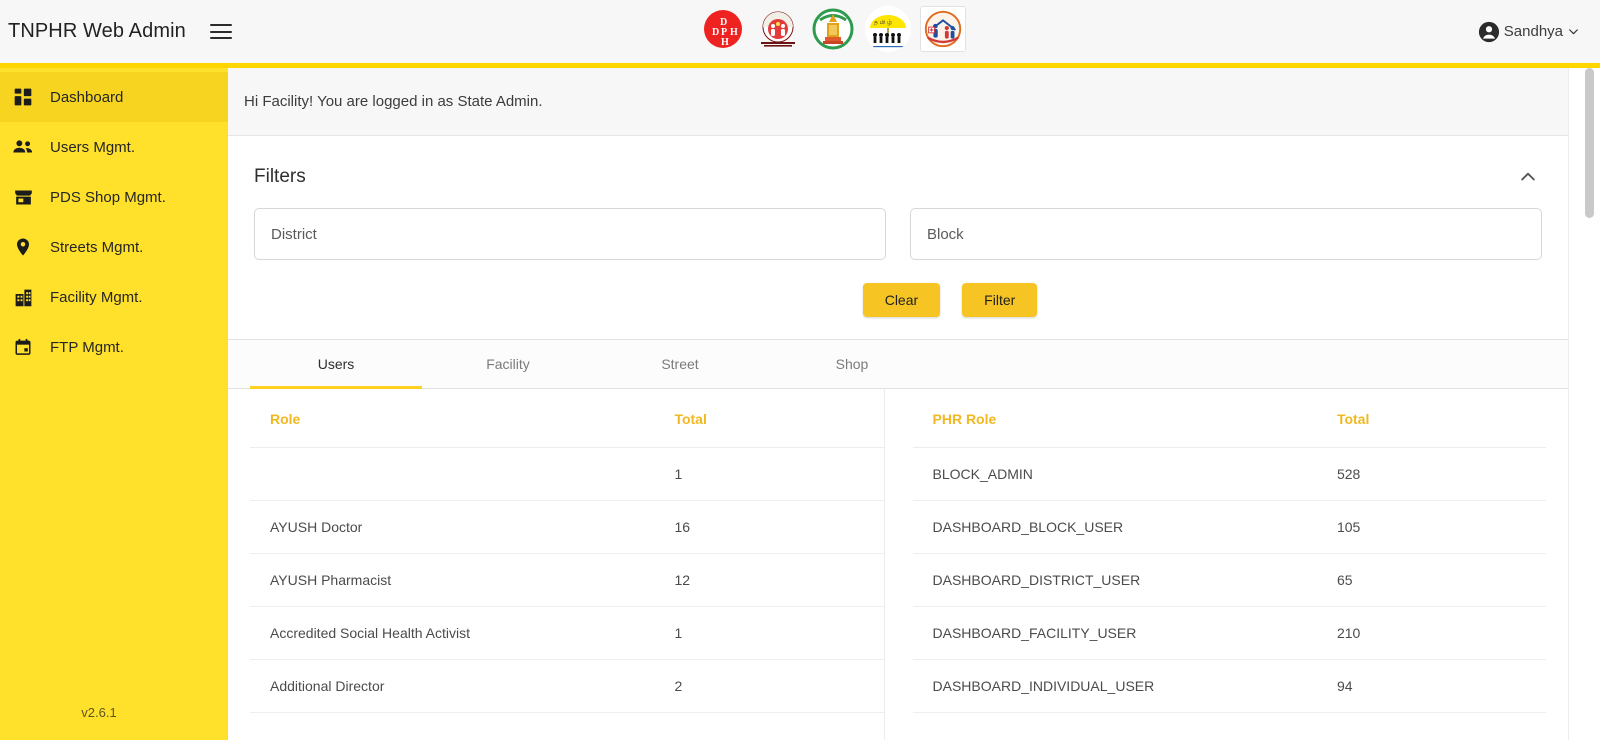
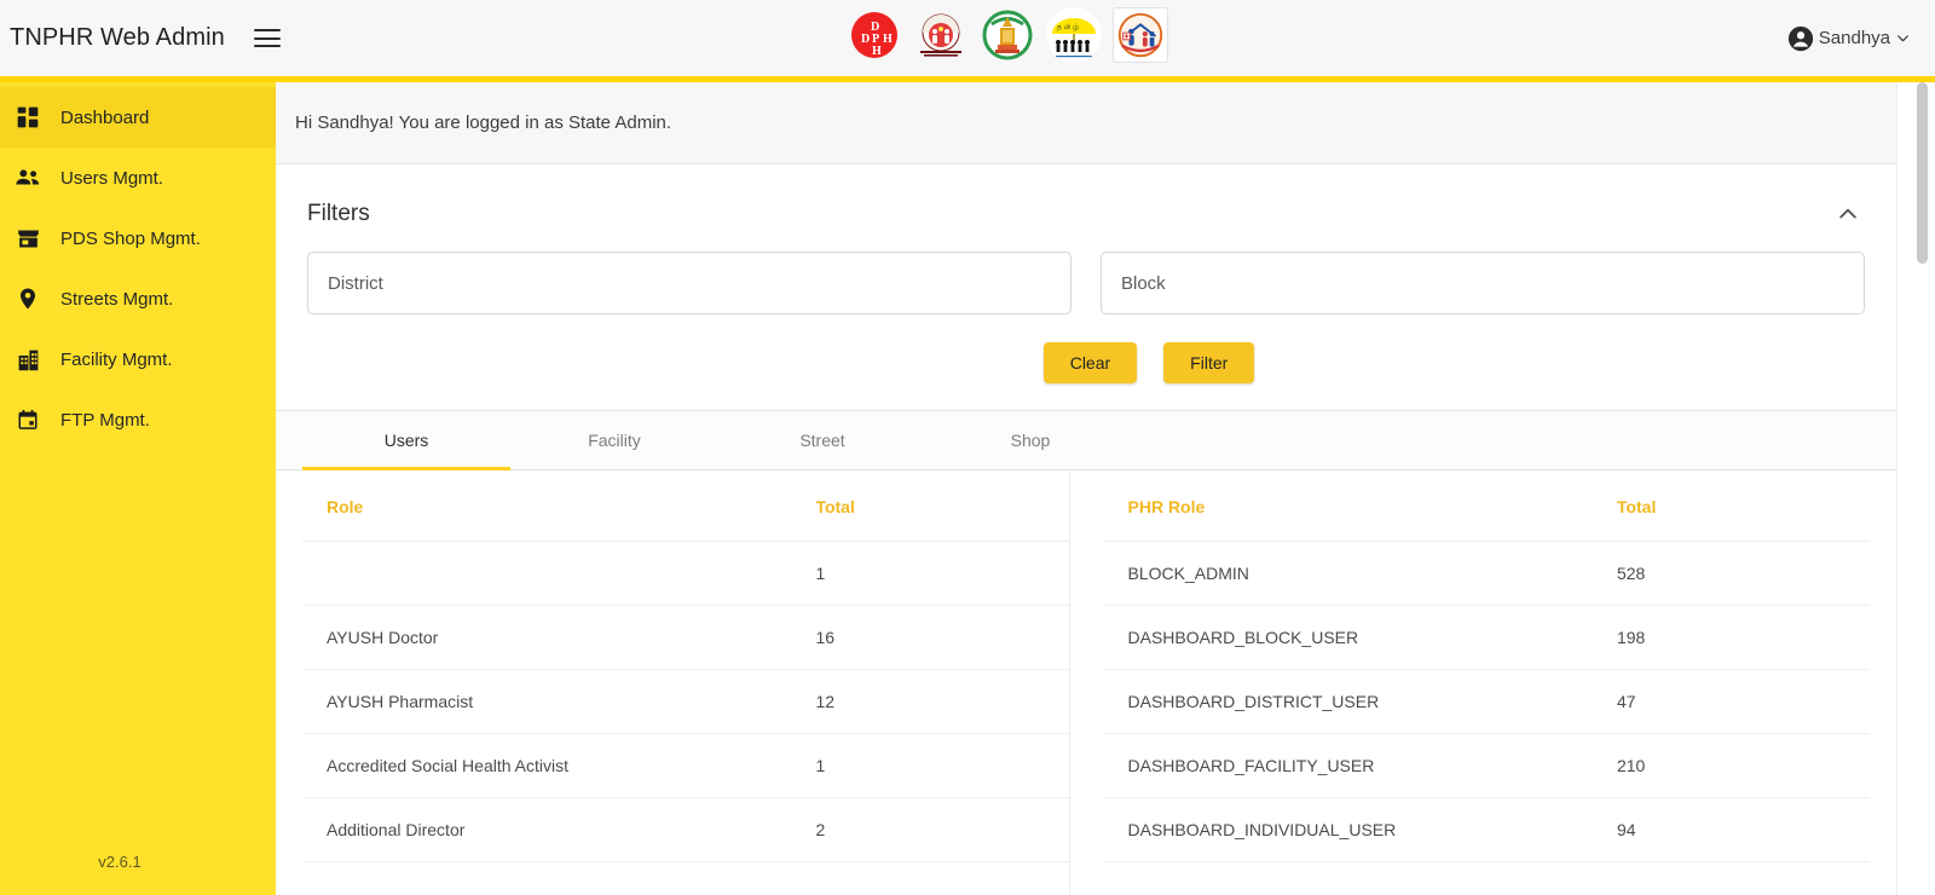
  TNPHR Web Admin
  D
  D
  P
  H
  H
  Sandhya
  Dashboard
  Users Mgmt.
  PDS Shop Mgmt.
  Streets Mgmt.
  Facility Mgmt.
  FTP Mgmt.
  v2.6.1
- Hi Facility! You are logged in as State Admin.
+ Hi Sandhya! You are logged in as State Admin.
  Filters
  District
  Block
  Clear
  Filter
  Users
  Facility
  Street
  Shop
  Role	Total
  	1
  AYUSH Doctor	16
  AYUSH Pharmacist	12
  Accredited Social Health Activist	1
  Additional Director	2
  PHR Role	Total
  BLOCK_ADMIN	528
- DASHBOARD_BLOCK_USER	105
+ DASHBOARD_BLOCK_USER	198
- DASHBOARD_DISTRICT_USER	65
+ DASHBOARD_DISTRICT_USER	47
  DASHBOARD_FACILITY_USER	210
  DASHBOARD_INDIVIDUAL_USER	94
